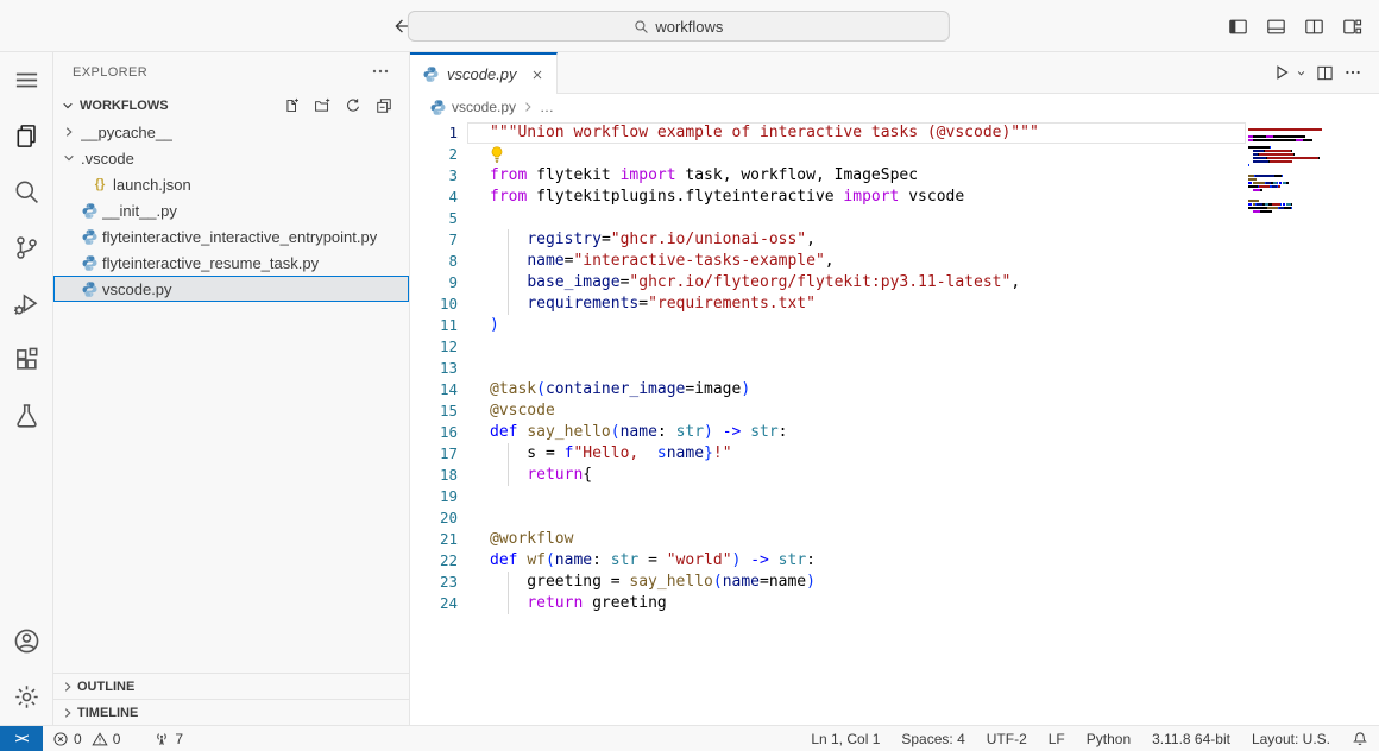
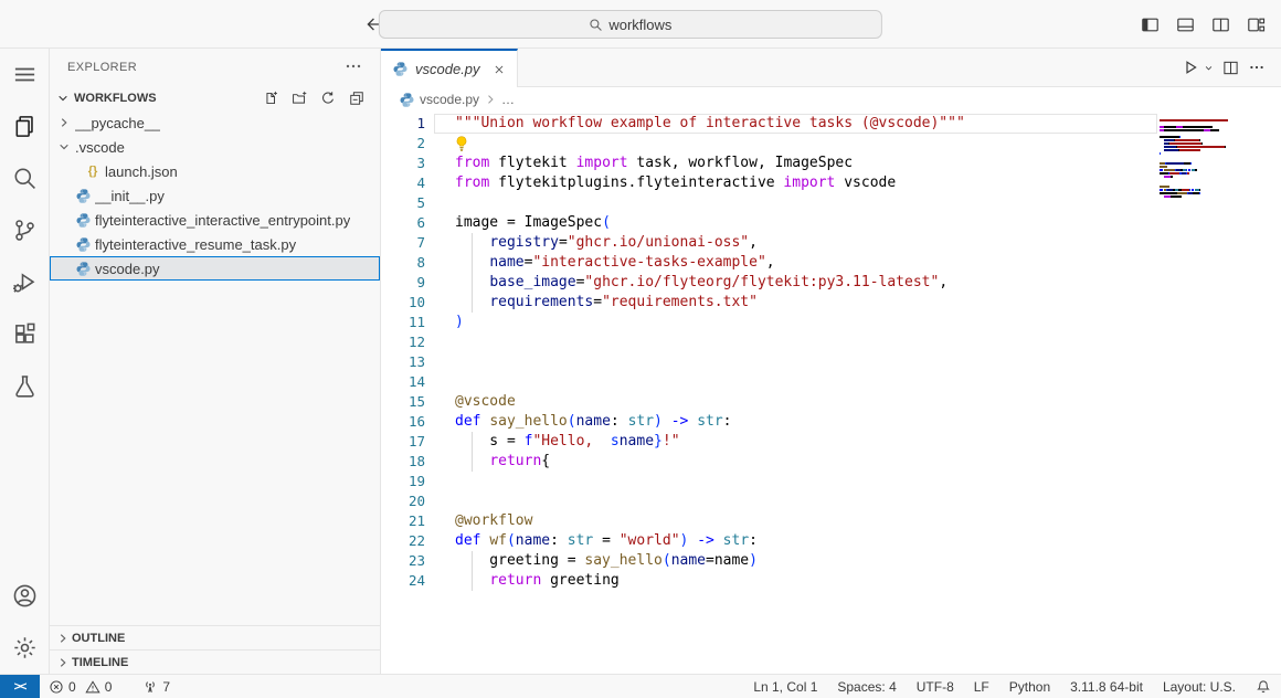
  workflows
  EXPLORER
  WORKFLOWS
  __pycache__
  .vscode
  {}
  launch.json
  __init__.py
  flyteinteractive_interactive_entrypoint.py
  flyteinteractive_resume_task.py
  vscode.py
  OUTLINE
  TIMELINE
  vscode.py
  vscode.py
  …
  1
  """Union workflow example of interactive tasks (@vscode)"""
  2
  3
  from flytekit import task, workflow, ImageSpec
  4
  from flytekitplugins.flyteinteractive import vscode
  5
+ 6
+ image = ImageSpec(
  7
  registry="ghcr.io/unionai-oss",
  8
  name="interactive-tasks-example",
  9
  base_image="ghcr.io/flyteorg/flytekit:py3.11-latest",
  10
  requirements="requirements.txt"
  11
  )
  12
  13
  14
- @task(container_image=image)
  15
  @vscode
  16
  def say_hello(name: str) -> str:
  17
  s = f"Hello, sname}!"
  18
  return{
  19
  20
  21
  @workflow
  22
  def wf(name: str = "world") -> str:
  23
  greeting = say_hello(name=name)
  24
  return greeting
  ><
  0
  0
  7
  Ln 1, Col 1
  Spaces: 4
- UTF-2
+ UTF-8
  LF
  Python
  3.11.8 64-bit
  Layout: U.S.
